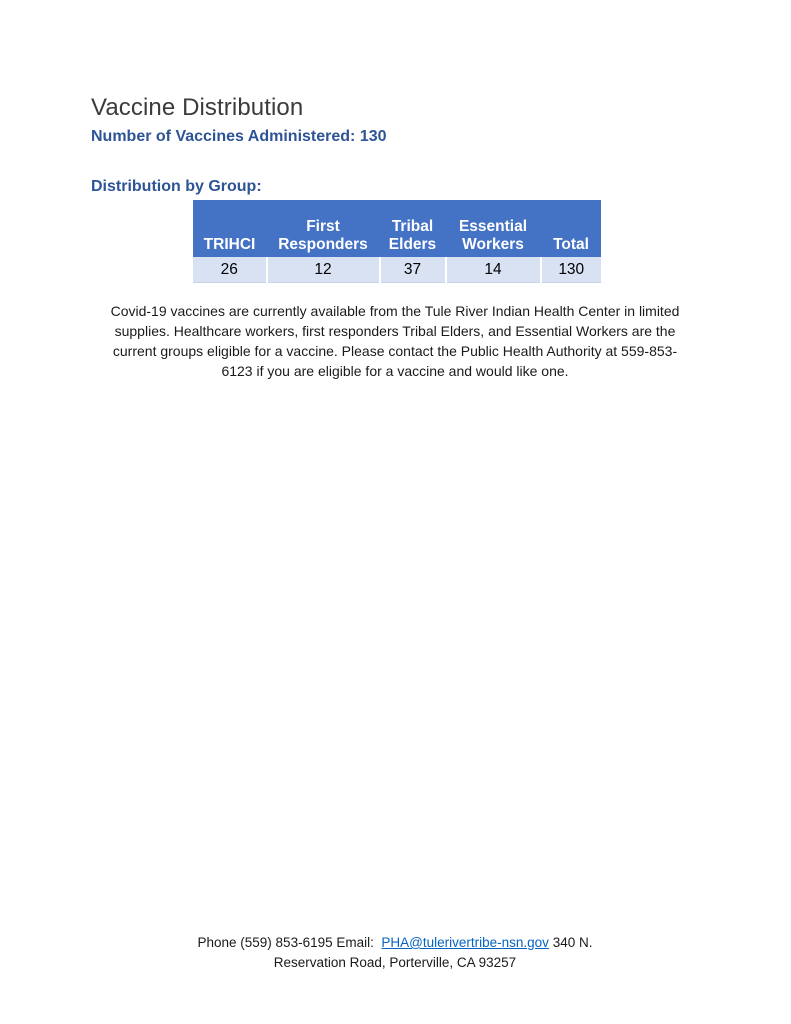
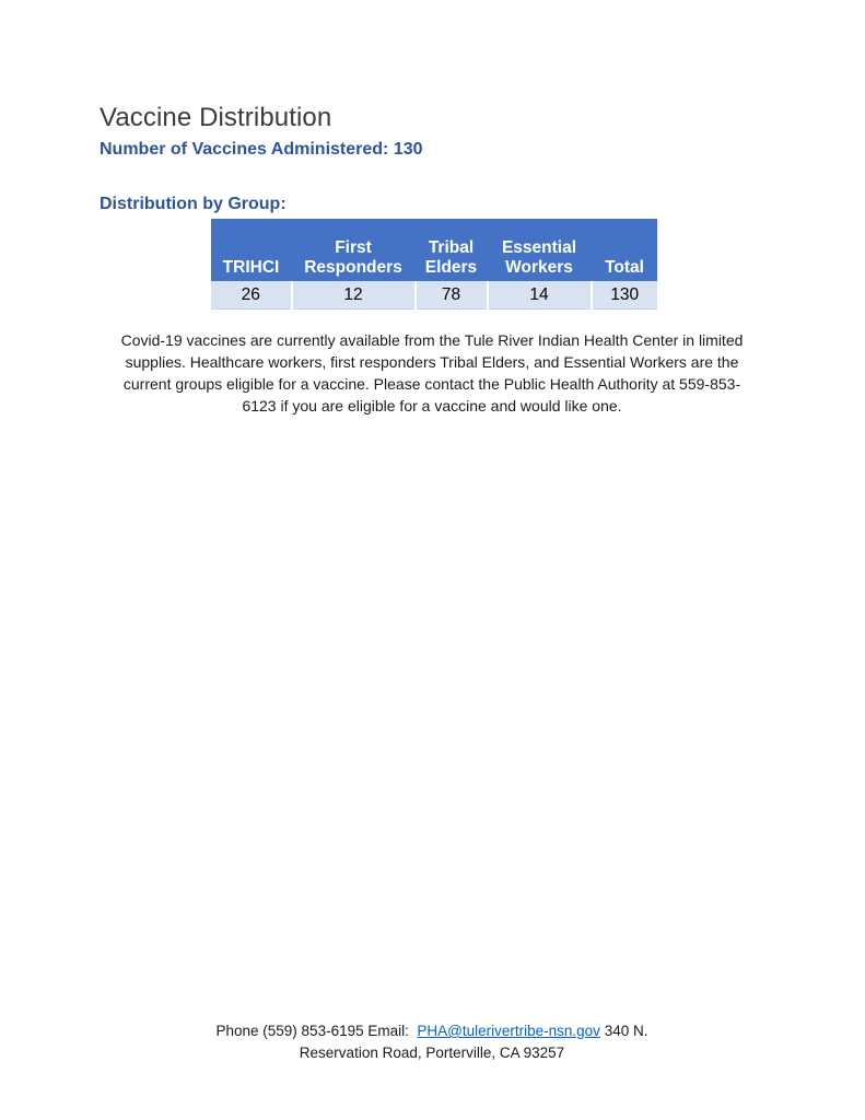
  Vaccine Distribution
  Number of Vaccines Administered: 130
  Distribution by Group:
  TRIHCI	First Responders	Tribal Elders	Essential Workers	Total
- 26	12	37	14	130
+ 26	12	78	14	130
  Covid-19 vaccines are currently available from the Tule River Indian Health Center in limited supplies. Healthcare workers, first responders Tribal Elders, and Essential Workers are the current groups eligible for a vaccine. Please contact the Public Health Authority at 559-853-6123 if you are eligible for a vaccine and would like one.
  Phone (559) 853-6195 Email: PHA@tulerivertribe-nsn.gov 340 N.
  Reservation Road, Porterville, CA 93257
